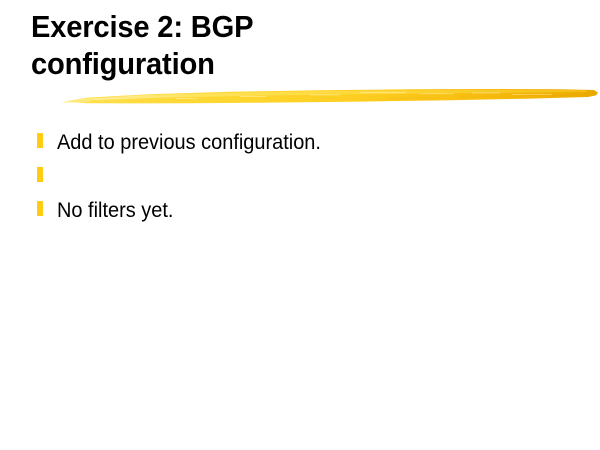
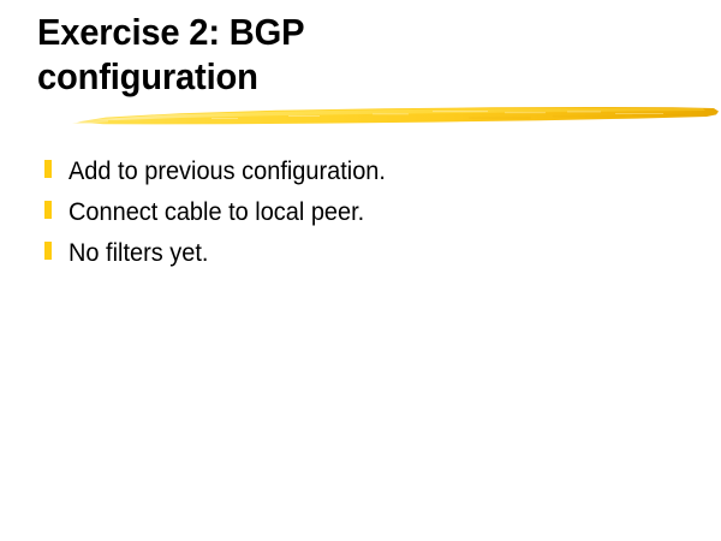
  Exercise 2: BGP configuration
  Add to previous configuration.
+ Connect cable to local peer.
  No filters yet.
